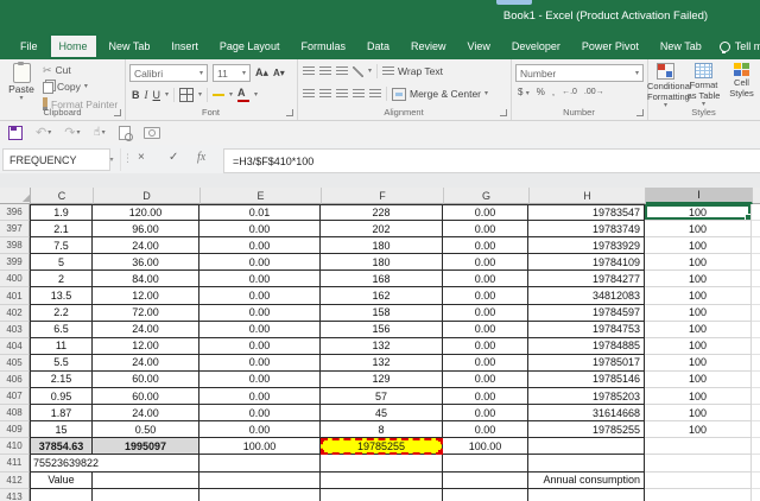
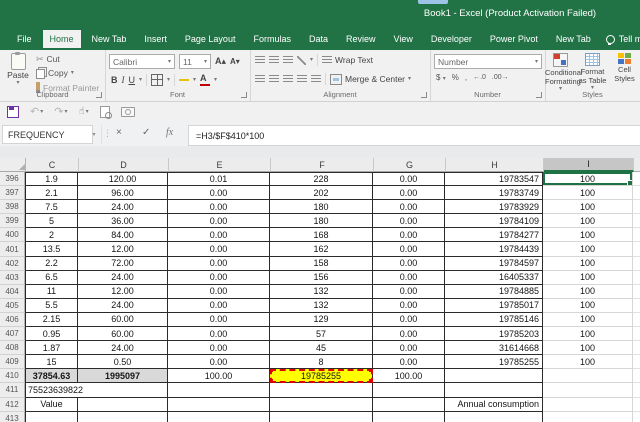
  Book1 - Excel (Product Activation Failed)
  File
  Home
  New Tab
  Insert
  Page Layout
  Formulas
  Data
  Review
  View
  Developer
  Power Pivot
  New Tab
  Paste
  ✂
  Cut
  Copy
  Format Painter
  Clipboard
  Calibri
  11
  A▴
  A▾
  B
  I
  U
  A
  Font
  Wrap Text
  Merge & Center
  Alignment
  Number
  %
  ,
  Number
  Condition Formattin
  Format as Table
  Cell Styles
  Styles
  ↶
  ↷
  ☝
  FREQUENCY
  ⋮
  ×
  ✓
  fx
  =H3/$F$410*100
  ◢
  C
  D
  E
  F
  G
  H
  I
  396
  1.9
  120.00
  0.01
  228
  0.00
  19783547
  100
  397
  2.1
  96.00
  0.00
  202
  0.00
  19783749
  100
  398
  7.5
  24.00
  0.00
  180
  0.00
  19783929
  100
  399
  5
  36.00
  0.00
  180
  0.00
  19784109
  100
  400
  2
  84.00
  0.00
  168
  0.00
  19784277
  100
  401
  13.5
  12.00
  0.00
  162
  0.00
- 34812083
+ 19784439
  100
  402
  2.2
  72.00
  0.00
  158
  0.00
  19784597
  100
  403
  6.5
  24.00
  0.00
  156
  0.00
- 19784753
+ 16405337
  100
  404
  11
  12.00
  0.00
  132
  0.00
  19784885
  100
  405
  5.5
  24.00
  0.00
  132
  0.00
  19785017
  100
  406
  2.15
  60.00
  0.00
  129
  0.00
  19785146
  100
  407
  0.95
  60.00
  0.00
  57
  0.00
  19785203
  100
  408
  1.87
  24.00
  0.00
  45
  0.00
  31614668
  100
  409
  15
  0.50
  0.00
  8
  0.00
  19785255
  100
  410
  37854.63
  1995097
  100.00
  19785255
  100.00
  411
  75523639822
  412
  Value
  Annual consumption
  413
